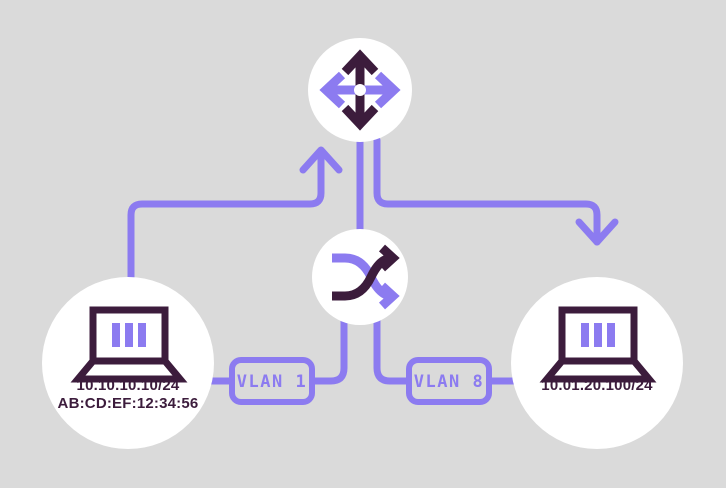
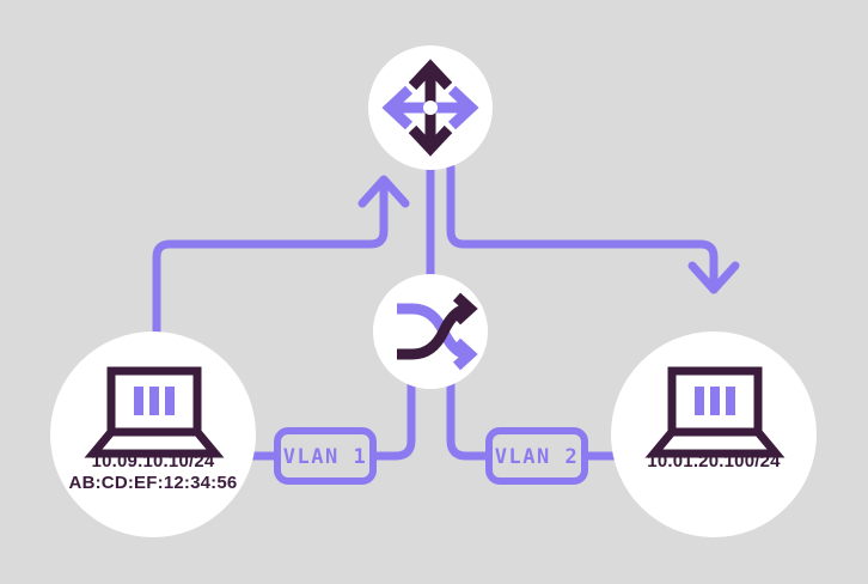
- 10.10.10.10/24
+ 10.09.10.10/24
  AB:CD:EF:12:34:56
  10.01.20.100/24
  VLAN 1
- VLAN 8
+ VLAN 2
